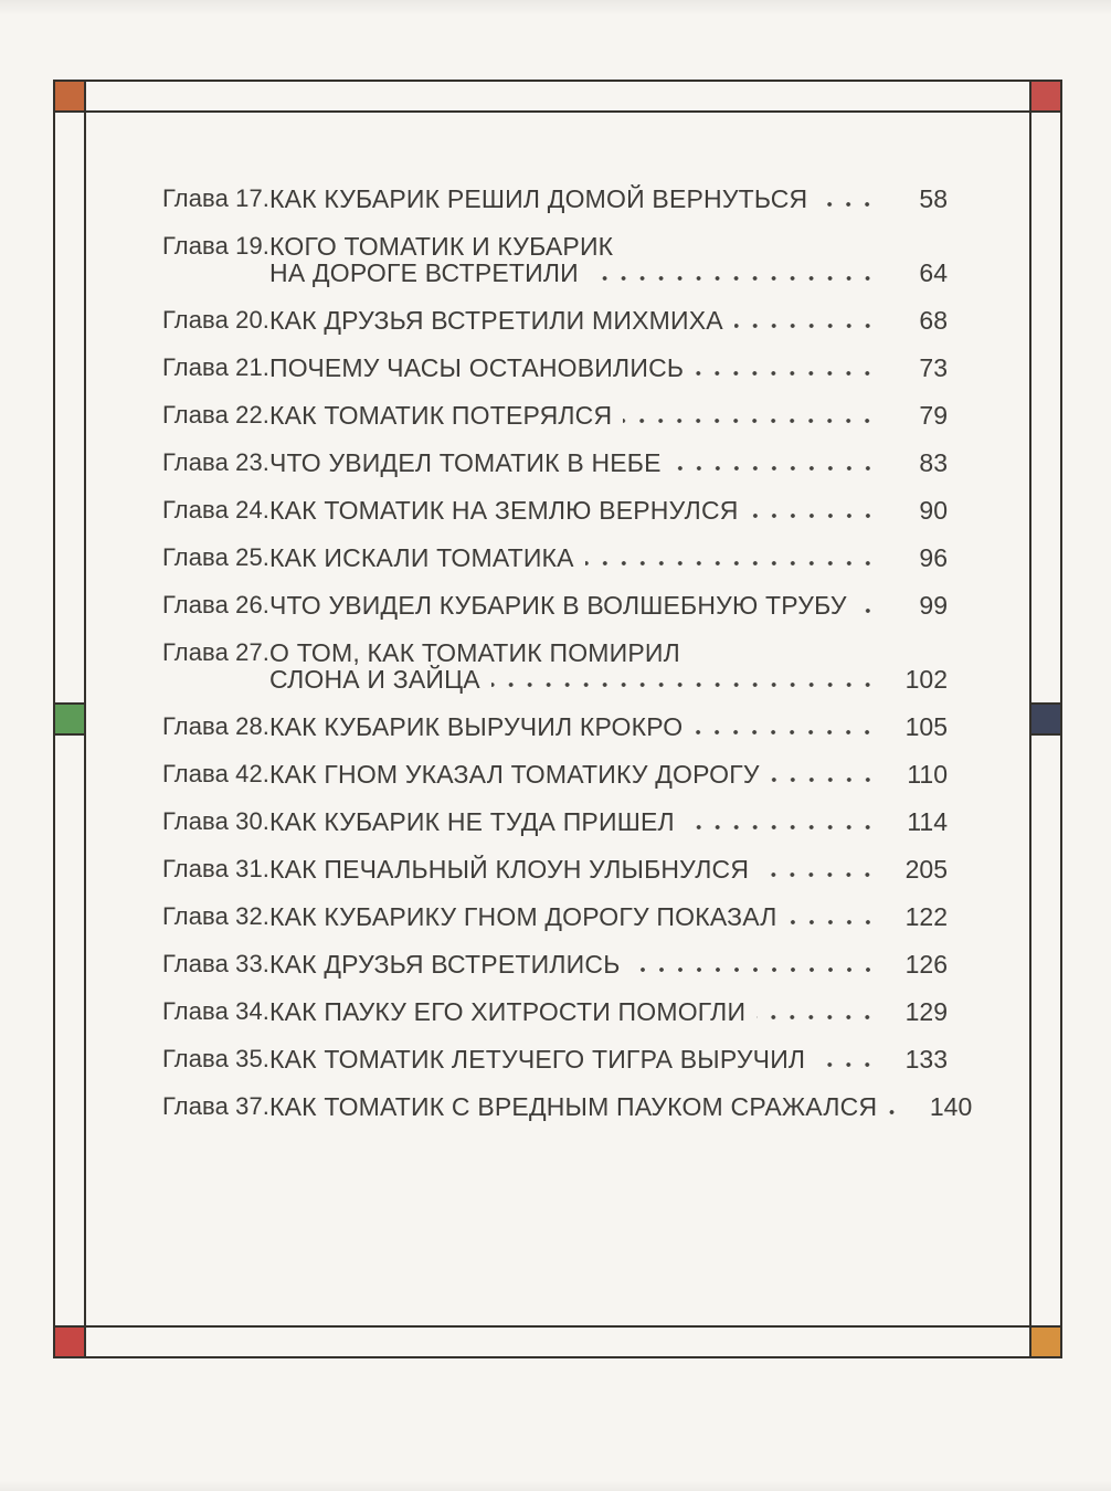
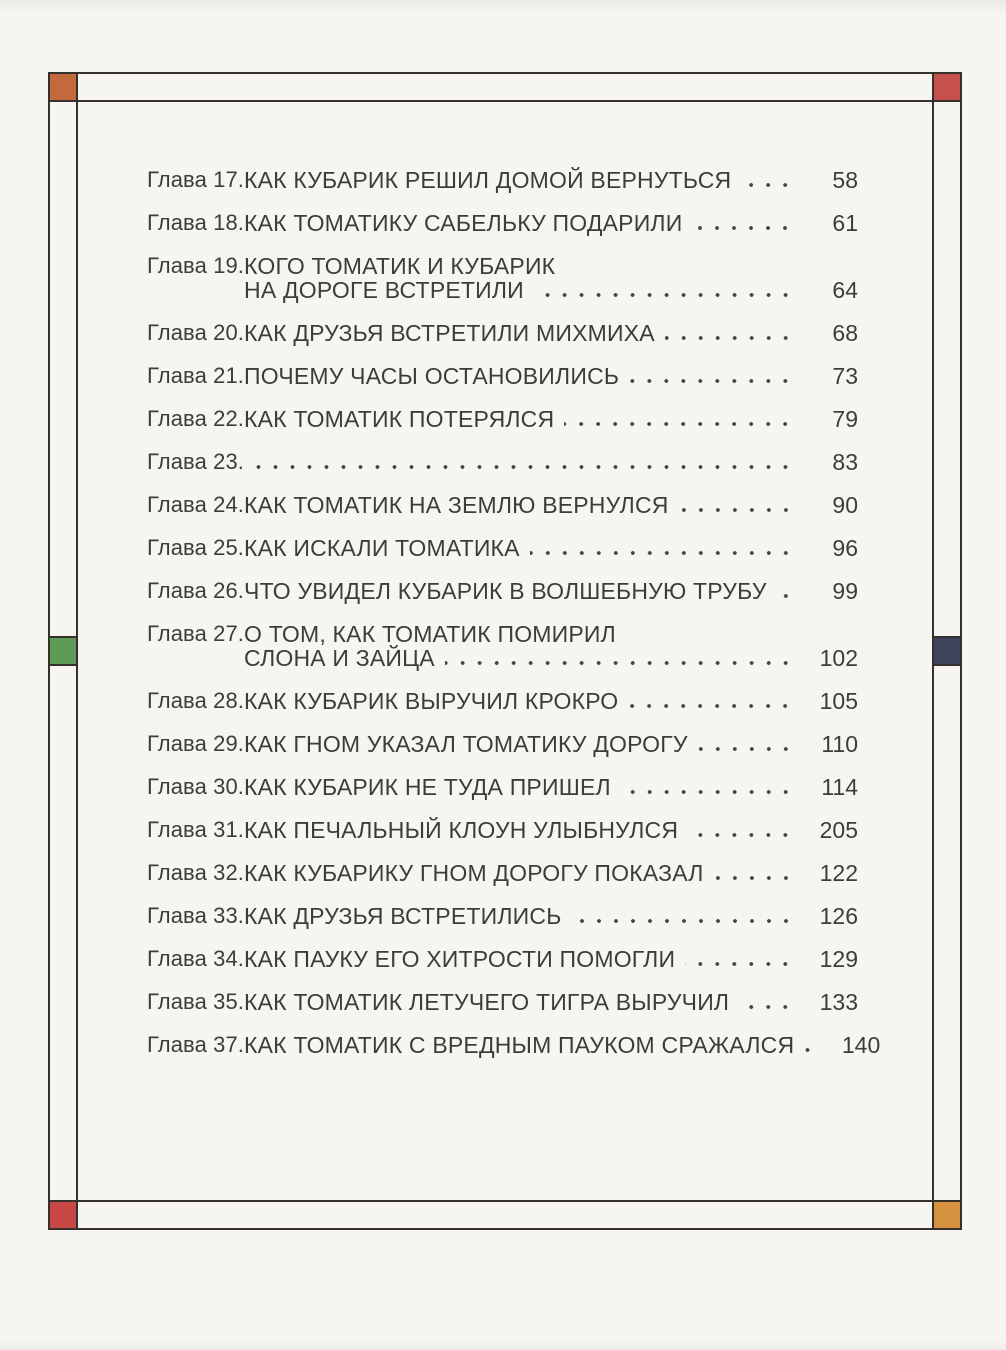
  Глава 17.
  КАК КУБАРИК РЕШИЛ ДОМОЙ ВЕРНУТЬСЯ
  58
+ Глава 18.
+ КАК ТОМАТИКУ САБЕЛЬКУ ПОДАРИЛИ
+ 61
  Глава 19.
  КОГО ТОМАТИК И КУБАРИК
  НА ДОРОГЕ ВСТРЕТИЛИ
  64
  Глава 20.
  КАК ДРУЗЬЯ ВСТРЕТИЛИ МИХМИХА
  68
  Глава 21.
  ПОЧЕМУ ЧАСЫ ОСТАНОВИЛИСЬ
  73
  Глава 22.
  КАК ТОМАТИК ПОТЕРЯЛСЯ
  79
  Глава 23.
- ЧТО УВИДЕЛ ТОМАТИК В НЕБЕ
  83
  Глава 24.
  КАК ТОМАТИК НА ЗЕМЛЮ ВЕРНУЛСЯ
  90
  Глава 25.
  КАК ИСКАЛИ ТОМАТИКА
  96
  Глава 26.
  ЧТО УВИДЕЛ КУБАРИК В ВОЛШЕБНУЮ ТРУБУ
  99
  Глава 27.
  О ТОМ, КАК ТОМАТИК ПОМИРИЛ
  СЛОНА И ЗАЙЦА
  102
  Глава 28.
  КАК КУБАРИК ВЫРУЧИЛ КРОКРО
  105
- Глава 42.
+ Глава 29.
  КАК ГНОМ УКАЗАЛ ТОМАТИКУ ДОРОГУ
  110
  Глава 30.
  КАК КУБАРИК НЕ ТУДА ПРИШЕЛ
  114
  Глава 31.
  КАК ПЕЧАЛЬНЫЙ КЛОУН УЛЫБНУЛСЯ
  205
  Глава 32.
  КАК КУБАРИКУ ГНОМ ДОРОГУ ПОКАЗАЛ
  122
  Глава 33.
  КАК ДРУЗЬЯ ВСТРЕТИЛИСЬ
  126
  Глава 34.
  КАК ПАУКУ ЕГО ХИТРОСТИ ПОМОГЛИ
  129
  Глава 35.
  КАК ТОМАТИК ЛЕТУЧЕГО ТИГРА ВЫРУЧИЛ
  133
  Глава 37.
  КАК ТОМАТИК С ВРЕДНЫМ ПАУКОМ СРАЖАЛСЯ
  140
